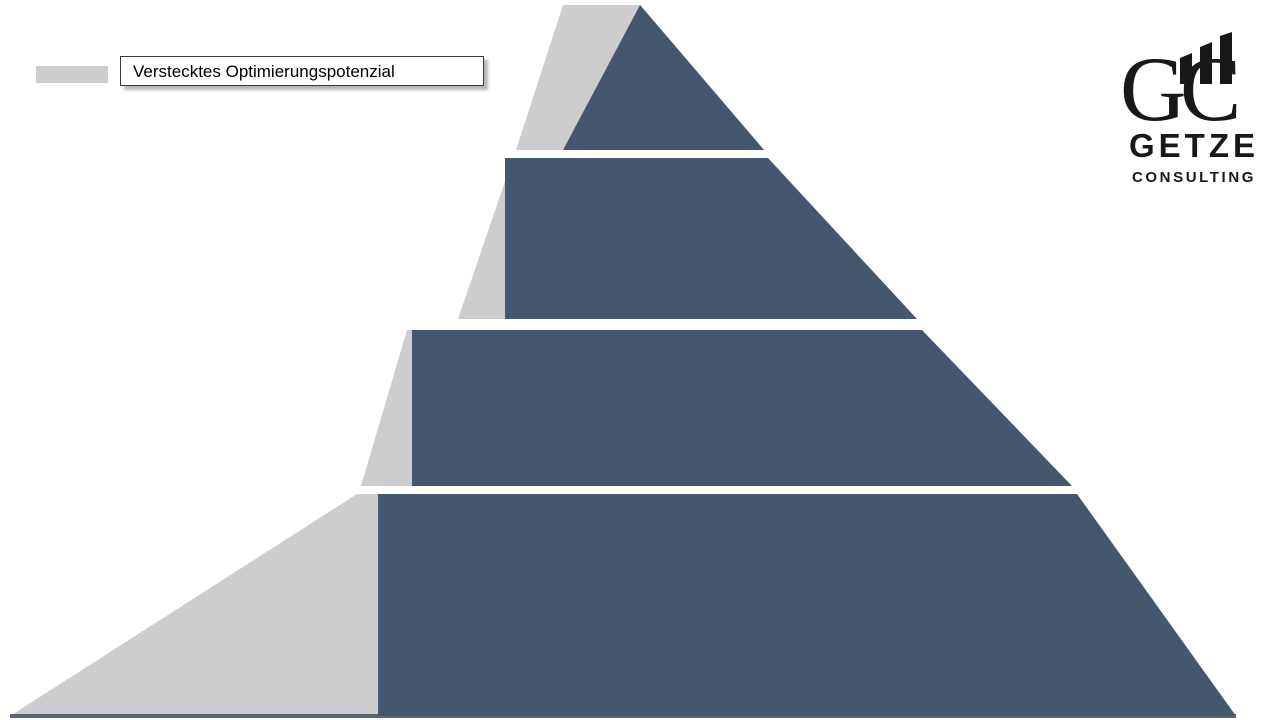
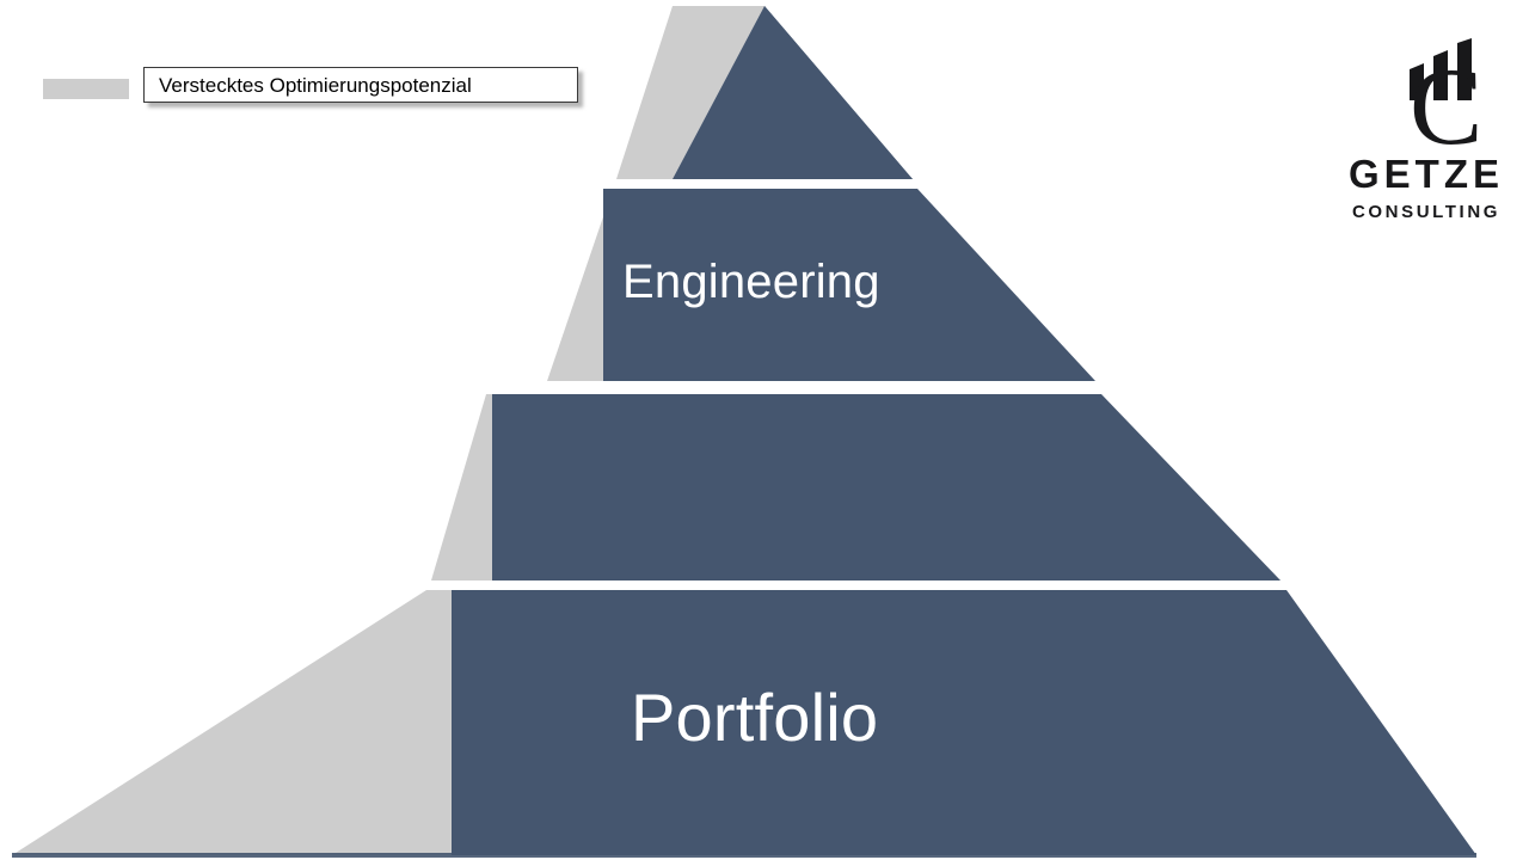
+ Engineering
+ Portfolio
  Verstecktes Optimierungspotenzial
- G
  C
  GETZE
  CONSULTING
